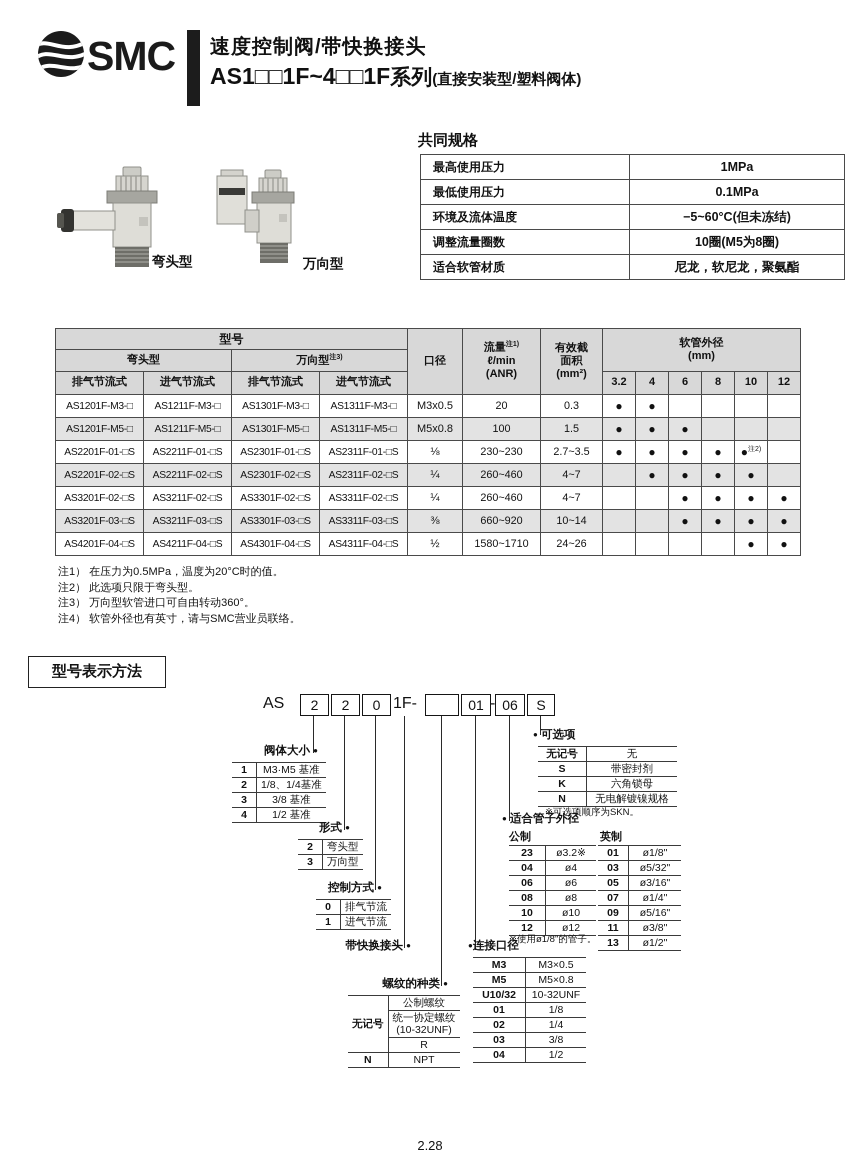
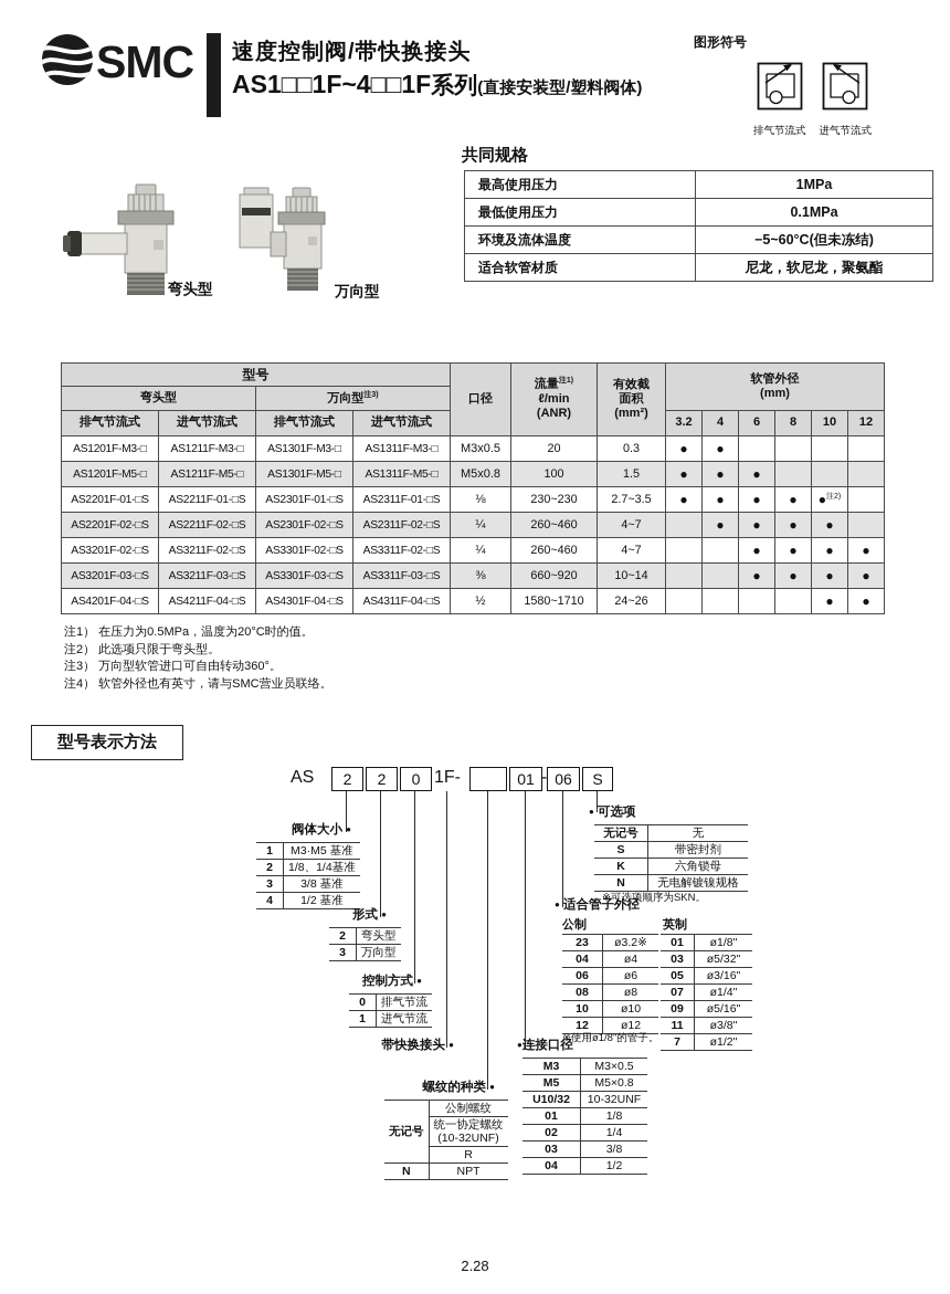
  SMC
  速度控制阀/带快换接头
  AS1□□1F~4□□1F系列(直接安装型/塑料阀体)
+ 图形符号
+ 排气节流式
+ 进气节流式
  弯头型
  万向型
  共同规格
  最高使用压力	1MPa
  最低使用压力	0.1MPa
  环境及流体温度	−5~60°C(但未冻结)
- 调整流量圈数	10圈(M5为8圈)
  适合软管材质	尼龙，软尼龙，聚氨酯
  型号	口径	流量ℓ/min(ANR)	有效截面积(mm²)	软管外径(mm)
  排气节流式	进气节流式	排气节流式	进气节流式	3.2	4	6	8	10	12
  AS1201F-M3-□	AS1211F-M3-□	AS1301F-M3-□	AS1311F-M3-□	M3x0.5	20	0.3	●	●
  AS1201F-M5-□	AS1211F-M5-□	AS1301F-M5-□	AS1311F-M5-□	M5x0.8	100	1.5	●	●	●
  AS2201F-01-□S	AS2211F-01-□S	AS2301F-01-□S	AS2311F-01-□S	⅛	230~230	2.7~3.5	●	●	●	●	●
  AS2201F-02-□S	AS2211F-02-□S	AS2301F-02-□S	AS2311F-02-□S	¼	260~460	4~7		●	●	●	●
  AS3201F-02-□S	AS3211F-02-□S	AS3301F-02-□S	AS3311F-02-□S	¼	260~460	4~7			●	●	●	●
  AS3201F-03-□S	AS3211F-03-□S	AS3301F-03-□S	AS3311F-03-□S	⅜	660~920	10~14			●	●	●	●
  AS4201F-04-□S	AS4211F-04-□S	AS4301F-04-□S	AS4311F-04-□S	½	1580~1710	24~26					●	●
  注1） 在压力为0.5MPa，温度为20°C时的值。
  注2） 此选项只限于弯头型。
  注3） 万向型软管进口可自由转动360°。
  注4） 软管外径也有英寸，请与SMC营业员联络。
  型号表示方法
  AS
  2
  2
  0
  1F-
  01
  -
  06
  S
  阀体大小 ●
  1	M3·M5 基准
  2	1/8、1/4基准
  3	3/8 基准
  4	1/2 基准
  形式 ●
  2	弯头型
  3	万向型
  控制方式 ●
  0	排气节流
  1	进气节流
  带快换接头 ●
  螺纹的种类 ●
  无记号	公制螺纹
  统一协定螺纹(10-32UNF)
  R
  N	NPT
  ●连接口径
  M3	M3×0.5
  M5	M5×0.8
  U10/32	10-32UNF
  01	1/8
  02	1/4
  03	3/8
  04	1/2
  ● 适合管子外径
  公制
  23	ø3.2※
  04	ø4
  06	ø6
  08	ø8
  10	ø10
  12	ø12
  ※使用ø1/8"的管子。
  英制
  01	ø1/8"
  03	ø5/32"
  05	ø3/16"
  07	ø1/4"
  09	ø5/16"
  11	ø3/8"
- 13	ø1/2"
+ 7	ø1/2"
  ● 可选项
  无记号	无
  S	带密封剂
  K	六角锁母
  N	无电解镀镍规格
  ※可选项顺序为SKN。
  2.28
